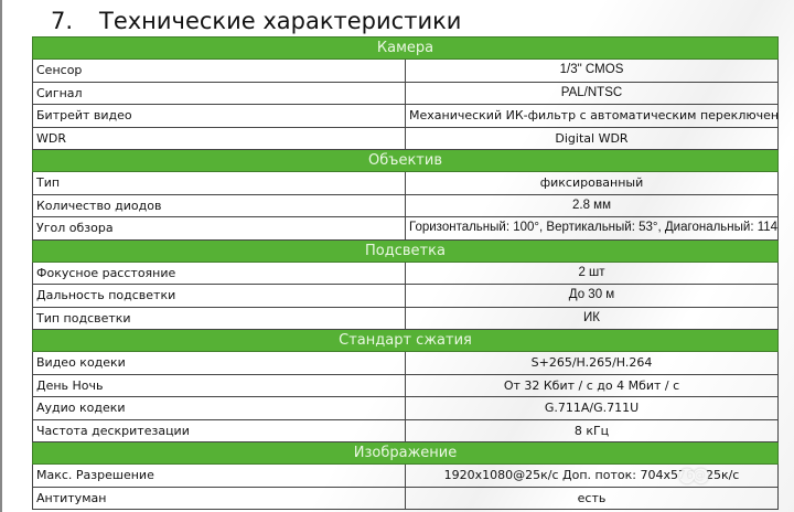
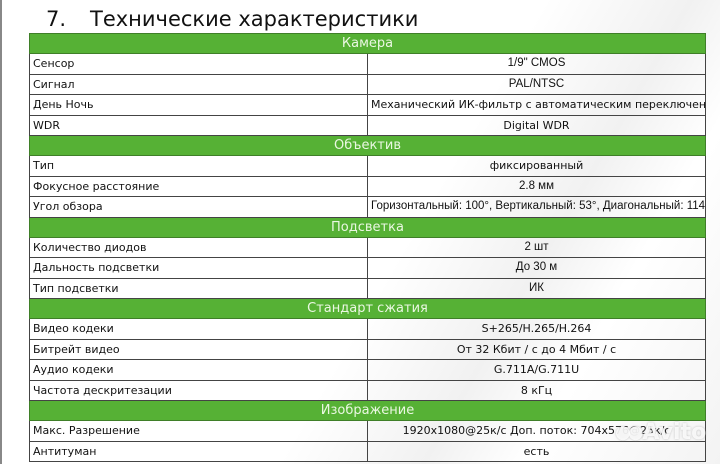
  7.
  Технические характеристики
  Камера
- Сенсор	1/3" CMOS
+ Сенсор	1/9" CMOS
  Сигнал	PAL/NTSC
- Битрейт видео	Механический ИК-фильтр с автоматическим переключен
+ День Ночь	Механический ИК-фильтр с автоматическим переключен
  WDR	Digital WDR
  Объектив
  Тип	фиксированный
- Количество диодов	2.8 мм
+ Фокусное расстояние	2.8 мм
  Угол обзора	Горизонтальный: 100°, Вертикальный: 53°, Диагональный: 114
  Подсветка
- Фокусное расстояние	2 шт
+ Количество диодов	2 шт
  Дальность подсветки	До 30 м
  Тип подсветки	ИК
  Стандарт сжатия
  Видео кодеки	S+265/H.265/H.264
- День Ночь	От 32 Кбит / с до 4 Мбит / с
+ Битрейт видео	От 32 Кбит / с до 4 Мбит / с
  Аудио кодеки	G.711A/G.711U
  Частота дескритезации	8 кГц
  Изображение
  Макс. Разрешение	1920x1080@25к/с Доп. поток: 704x576@25к/с
  Антитуман	есть
  ●●
+ Avito
